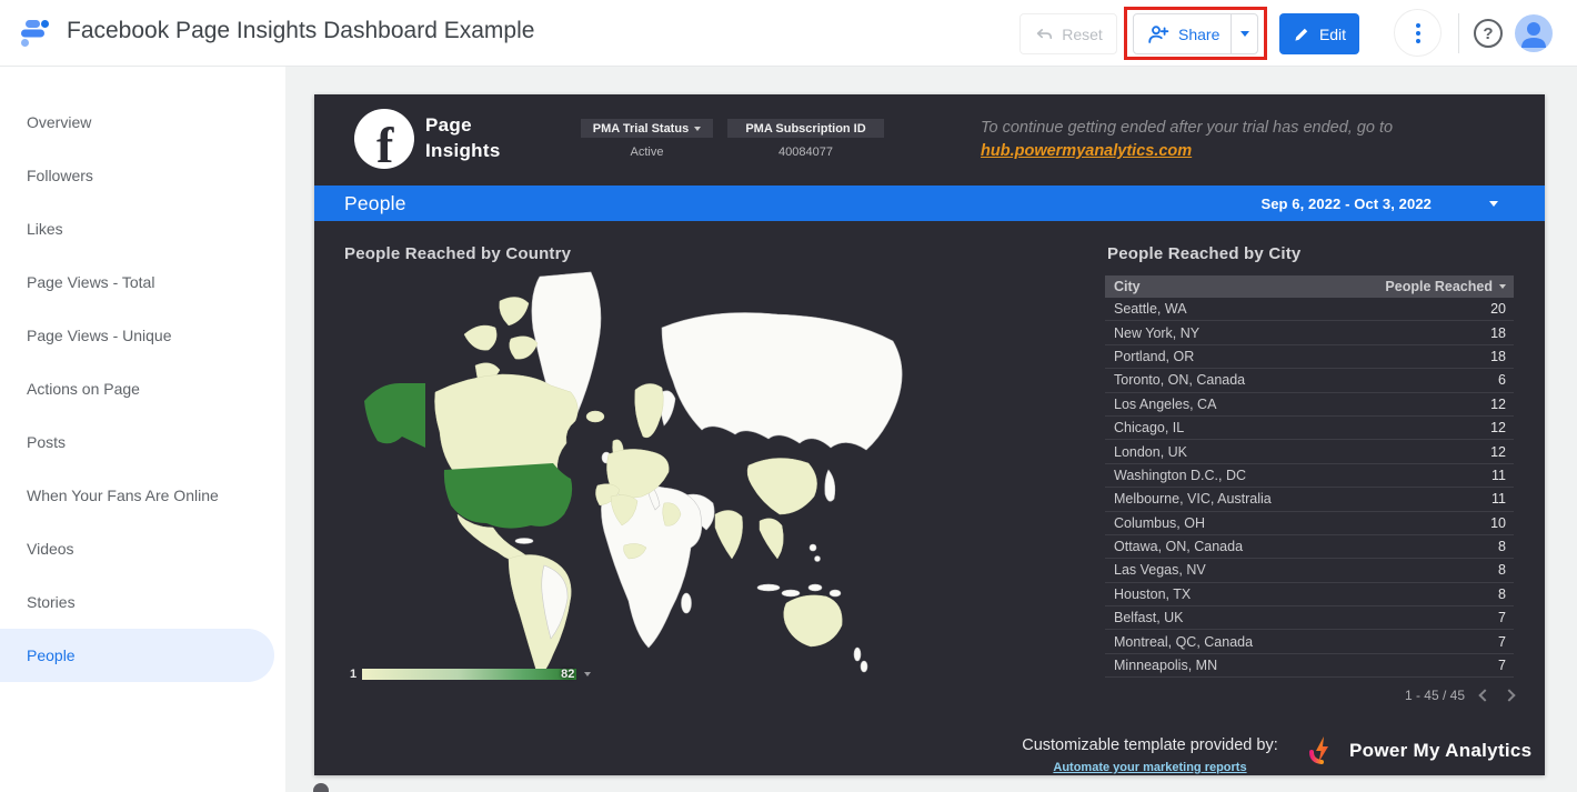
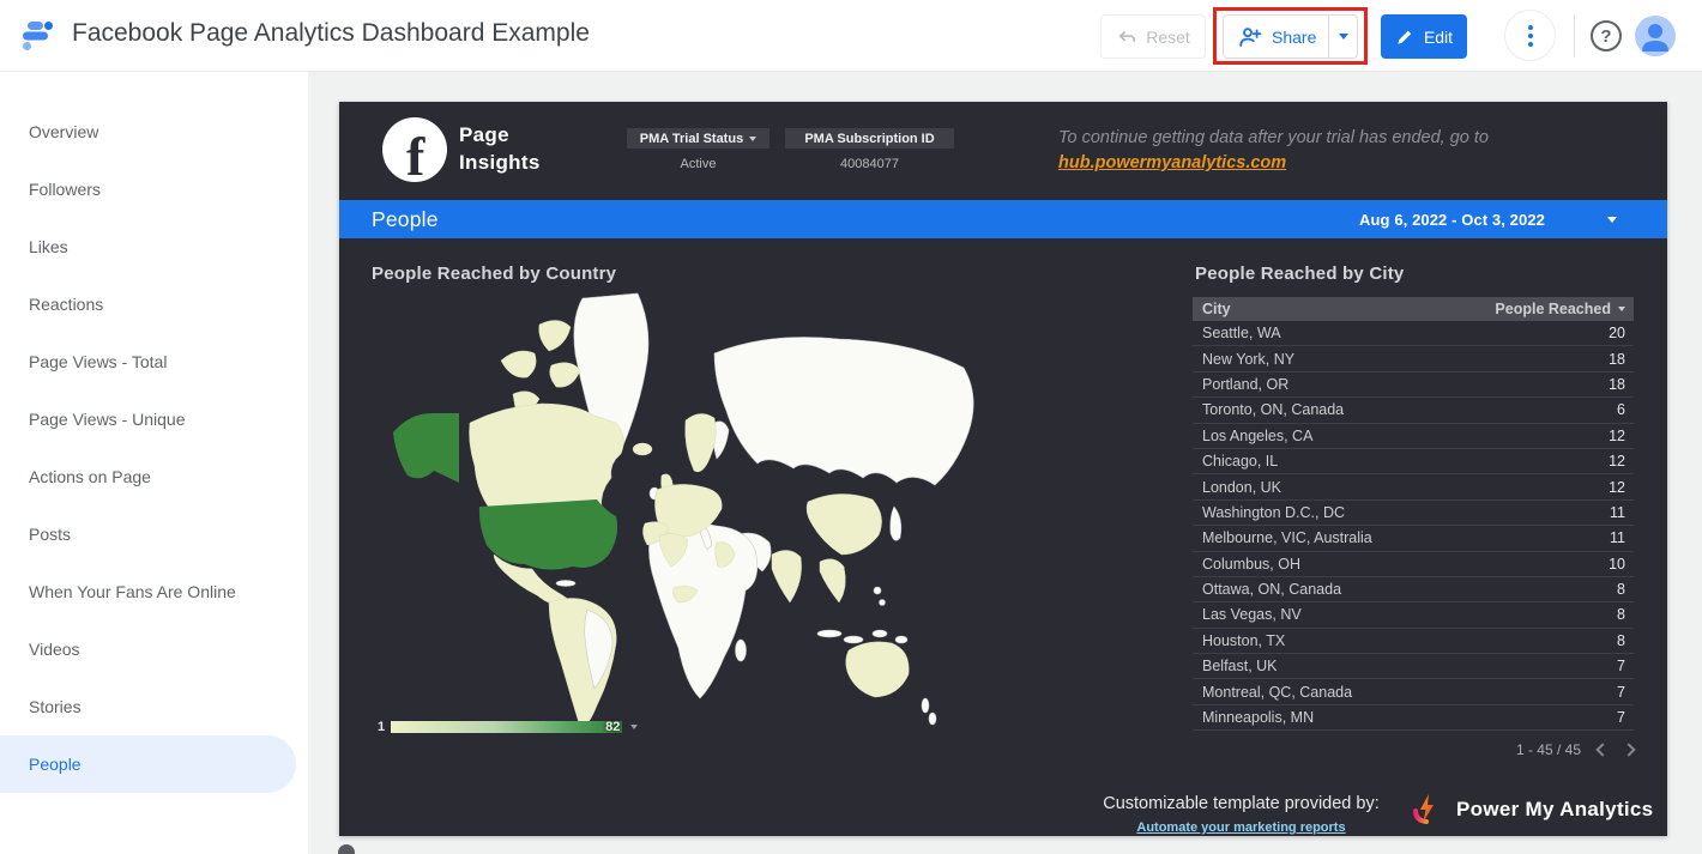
- Facebook Page Insights Dashboard Example
+ Facebook Page Analytics Dashboard Example
  Reset
  Share
  Edit
  ?
  Overview
  Followers
  Likes
+ Reactions
  Page Views - Total
  Page Views - Unique
  Actions on Page
  Posts
  When Your Fans Are Online
  Videos
  Stories
  People
  f
  Page
  Insights
  PMA Trial Status
  Active
  PMA Subscription ID
  40084077
- To continue getting ended after your trial has ended, go to
+ To continue getting data after your trial has ended, go to
  hub.powermyanalytics.com
  People
- Sep 6, 2022 - Oct 3, 2022
+ Aug 6, 2022 - Oct 3, 2022
  People Reached by Country
  1
  82
  People Reached by City
  City
  People Reached
  Seattle, WA
  20
  New York, NY
  18
  Portland, OR
  18
  Toronto, ON, Canada
  6
  Los Angeles, CA
  12
  Chicago, IL
  12
  London, UK
  12
  Washington D.C., DC
  11
  Melbourne, VIC, Australia
  11
  Columbus, OH
  10
  Ottawa, ON, Canada
  8
  Las Vegas, NV
  8
  Houston, TX
  8
  Belfast, UK
  7
  Montreal, QC, Canada
  7
  Minneapolis, MN
  7
  1 - 45 / 45
  Customizable template provided by:
  Automate your marketing reports
  Power My Analytics
